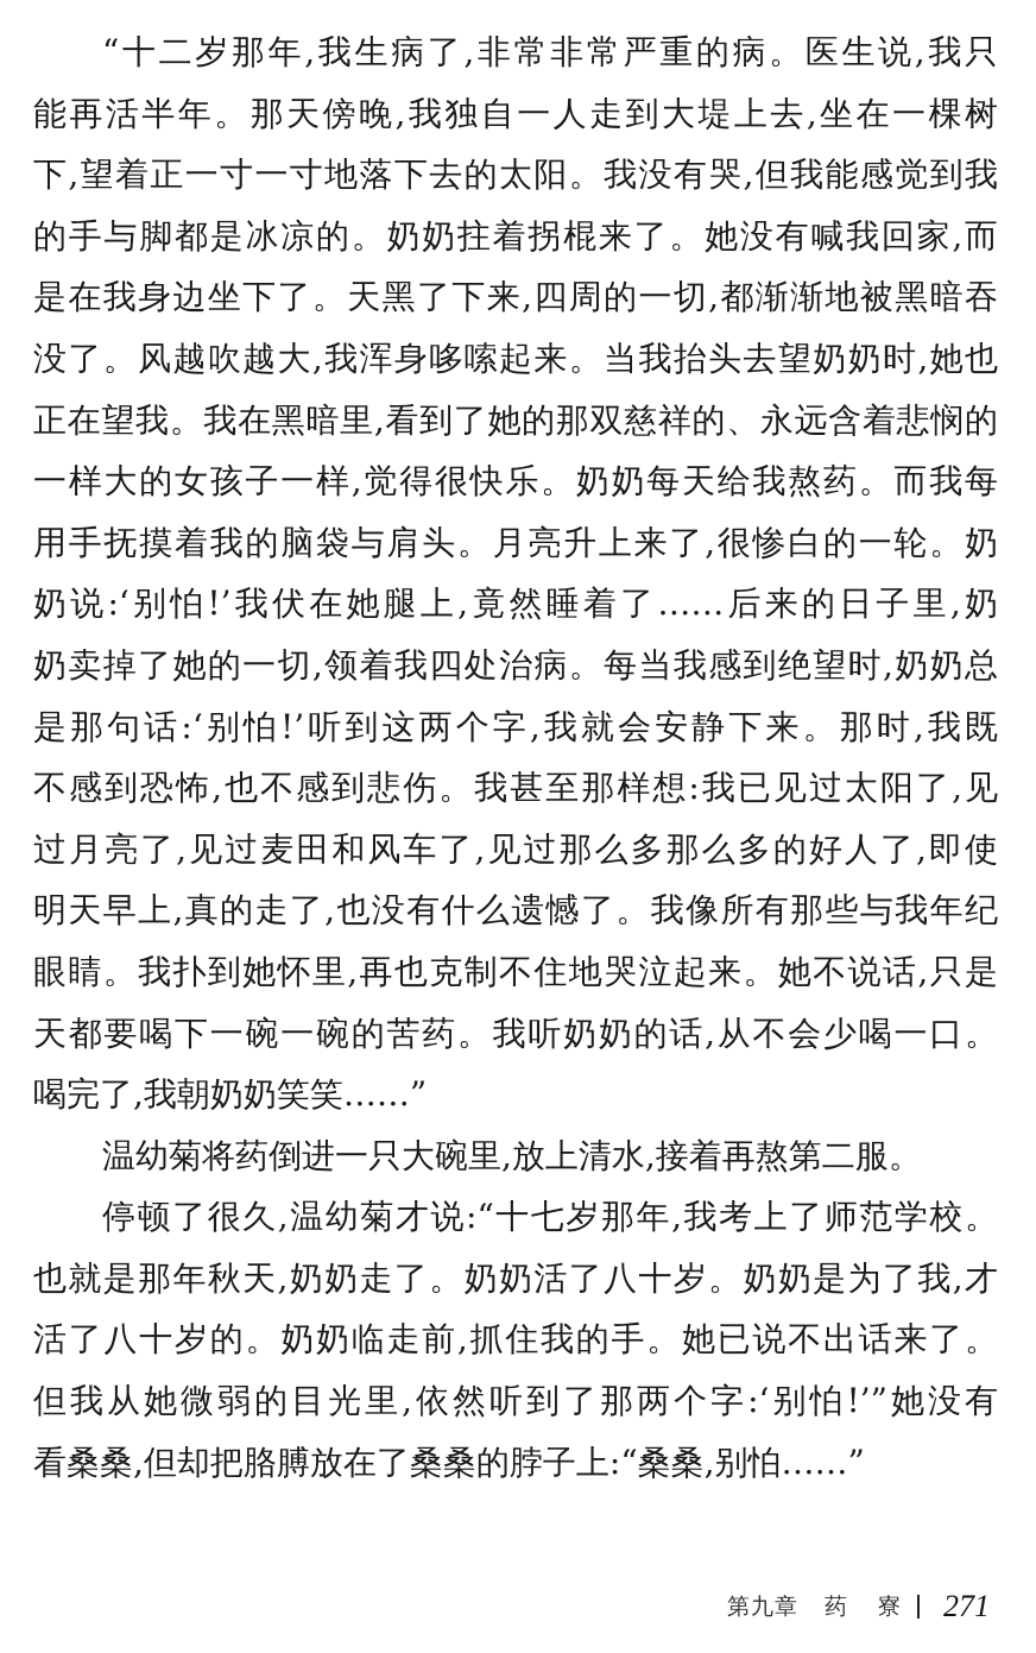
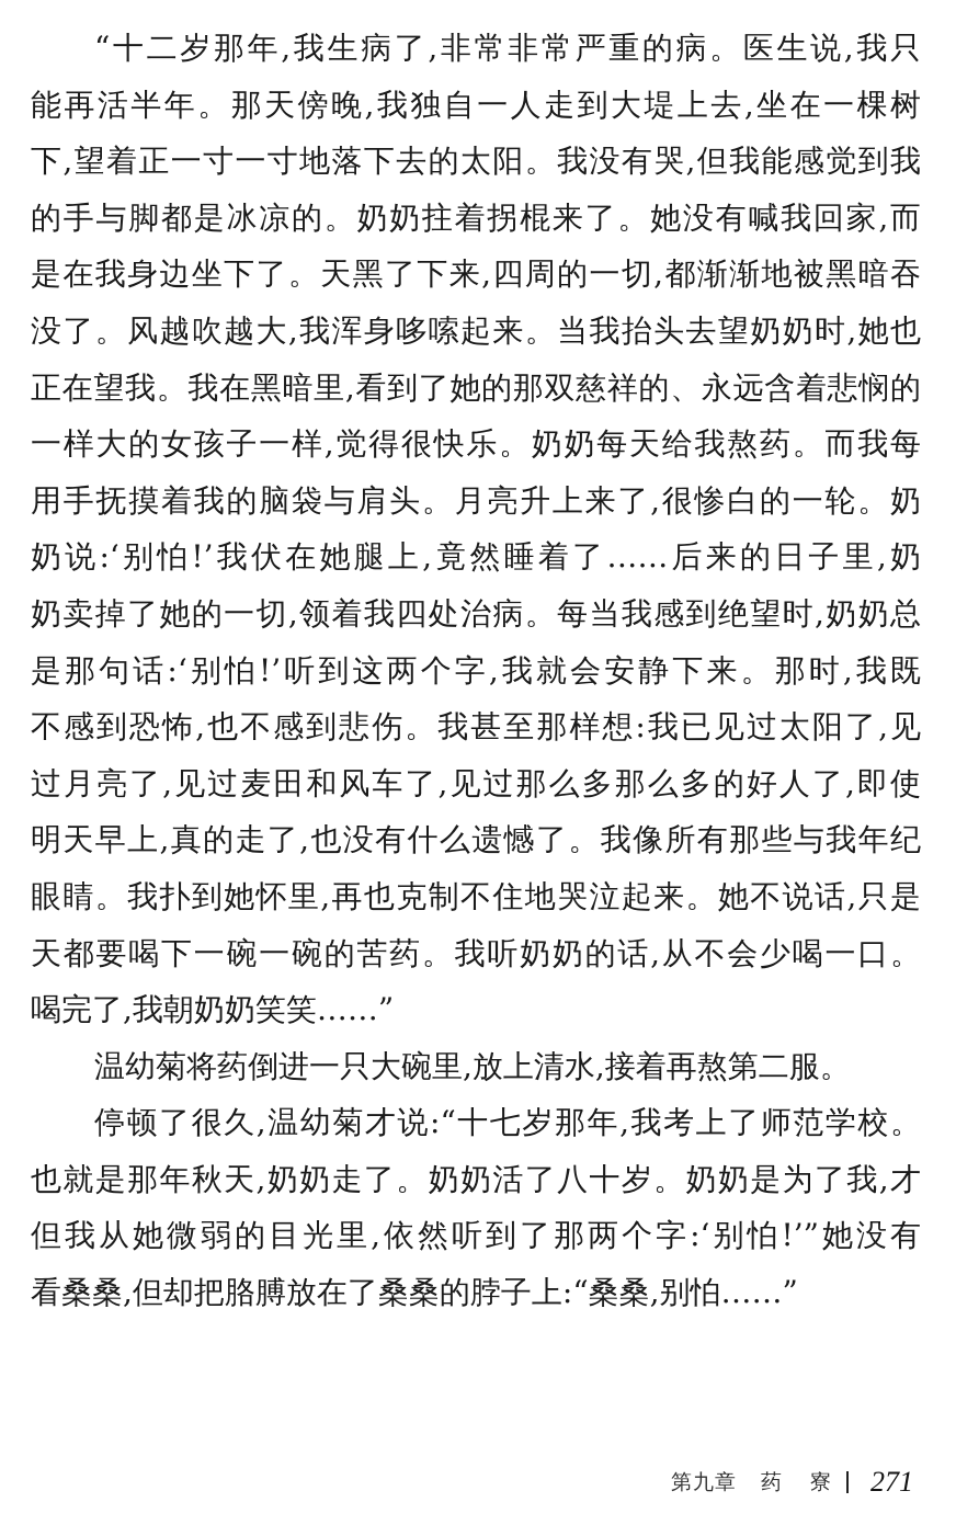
  “十二岁那年,我生病了,非常非常严重的病。医生说,我只
  能再活半年。那天傍晚,我独自一人走到大堤上去,坐在一棵树
  下,望着正一寸一寸地落下去的太阳。我没有哭,但我能感觉到我
  的手与脚都是冰凉的。奶奶拄着拐棍来了。她没有喊我回家,而
  是在我身边坐下了。天黑了下来,四周的一切,都渐渐地被黑暗吞
  没了。风越吹越大,我浑身哆嗦起来。当我抬头去望奶奶时,她也
  正在望我。我在黑暗里,看到了她的那双慈祥的、永远含着悲悯的
  一样大的女孩子一样,觉得很快乐。奶奶每天给我熬药。而我每
  用手抚摸着我的脑袋与肩头。月亮升上来了,很惨白的一轮。奶
  奶说:‘别怕!’我伏在她腿上,竟然睡着了……后来的日子里,奶
  奶卖掉了她的一切,领着我四处治病。每当我感到绝望时,奶奶总
  是那句话:‘别怕!’听到这两个字,我就会安静下来。那时,我既
  不感到恐怖,也不感到悲伤。我甚至那样想:我已见过太阳了,见
  过月亮了,见过麦田和风车了,见过那么多那么多的好人了,即使
  明天早上,真的走了,也没有什么遗憾了。我像所有那些与我年纪
  眼睛。我扑到她怀里,再也克制不住地哭泣起来。她不说话,只是
  天都要喝下一碗一碗的苦药。我听奶奶的话,从不会少喝一口。
  喝完了,我朝奶奶笑笑……”
  温幼菊将药倒进一只大碗里,放上清水,接着再熬第二服。
  停顿了很久,温幼菊才说:“十七岁那年,我考上了师范学校。
  也就是那年秋天,奶奶走了。奶奶活了八十岁。奶奶是为了我,才
- 活了八十岁的。奶奶临走前,抓住我的手。她已说不出话来了。
  但我从她微弱的目光里,依然听到了那两个字:‘别怕!’”她没有
  看桑桑,但却把胳膊放在了桑桑的脖子上:“桑桑,别怕……”
  第九章
  药 寮
  271
